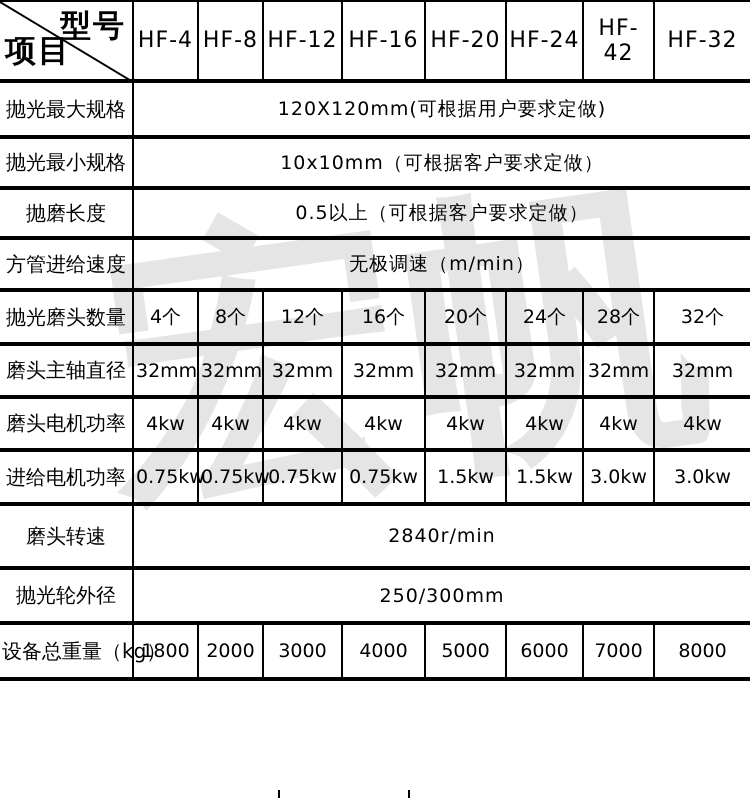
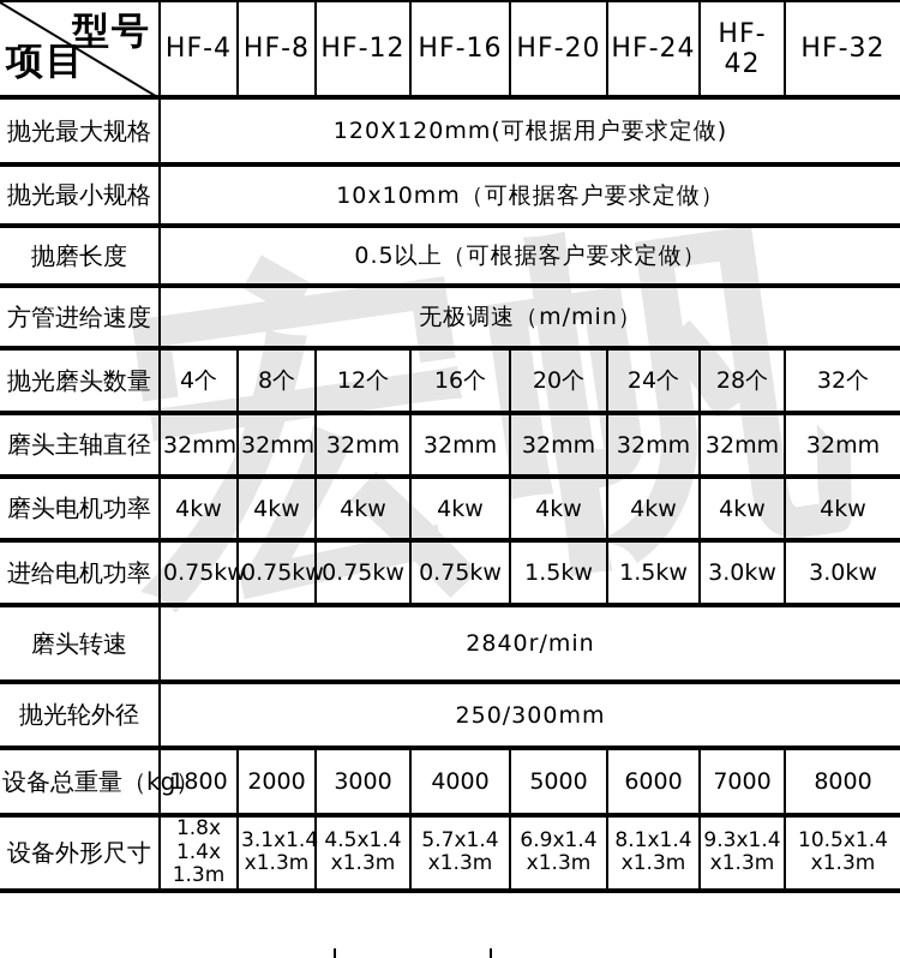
  型号 项目	HF-4	HF-8	HF-12	HF-16	HF-20	HF-24	HF-42	HF-32
  抛光最大规格	120X120mm(可根据用户要求定做)
  抛光最小规格	10x10mm（可根据客户要求定做）
  抛磨长度	0.5以上（可根据客户要求定做）
  方管进给速度	无极调速（m/min）
  抛光磨头数量	4个	8个	12个	16个	20个	24个	28个	32个
  磨头主轴直径	32mm	32mm	32mm	32mm	32mm	32mm	32mm	32mm
  磨头电机功率	4kw	4kw	4kw	4kw	4kw	4kw	4kw	4kw
  进给电机功率	0.75kw	0.75kw	0.75kw	0.75kw	1.5kw	1.5kw	3.0kw	3.0kw
  磨头转速	2840r/min
  抛光轮外径	250/300mm
  设备总重量（kg	1800	2000	3000	4000	5000	6000	7000	8000
+ 设备外形尺寸	1.8x 1.4x 1.3m	3.1x1.4 x1.3m	4.5x1.4 x1.3m	5.7x1.4 x1.3m	6.9x1.4 x1.3m	8.1x1.4 x1.3m	9.3x1.4 x1.3m	10.5x1.4 x1.3m
